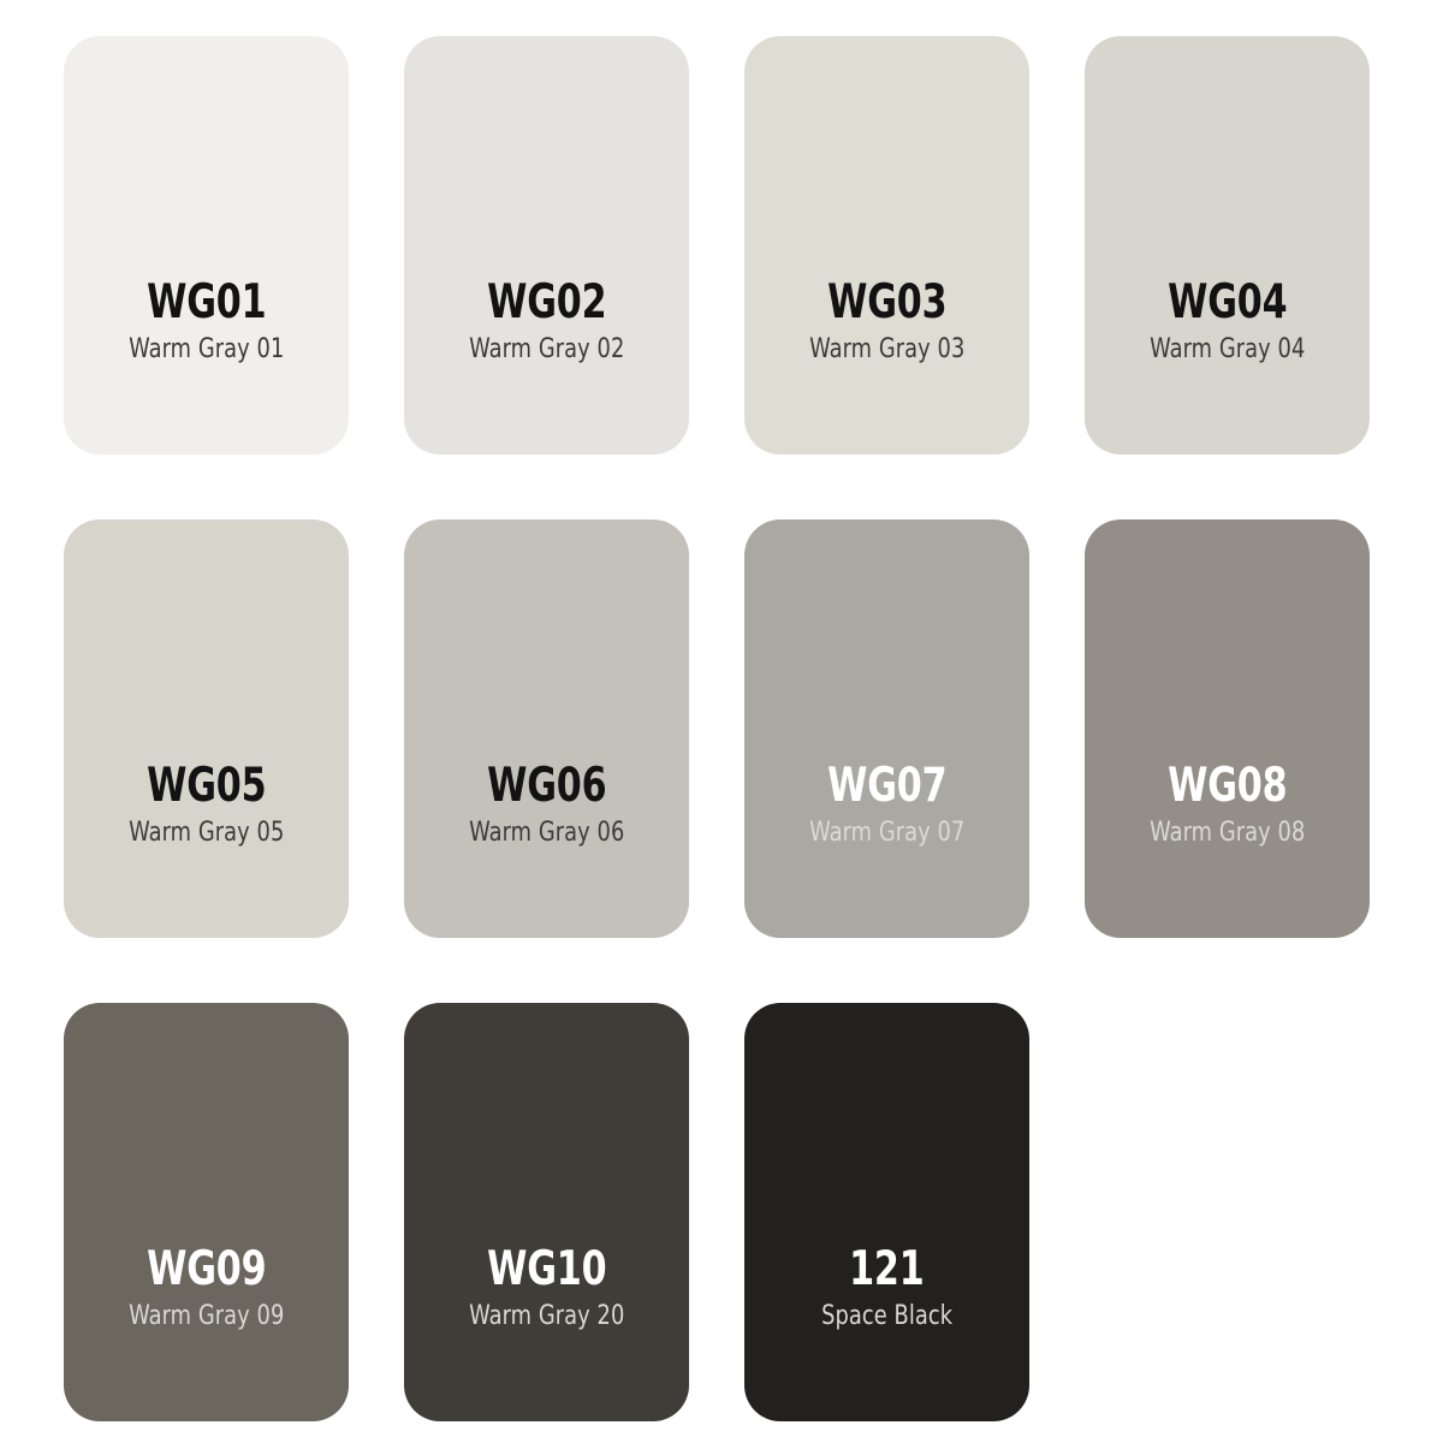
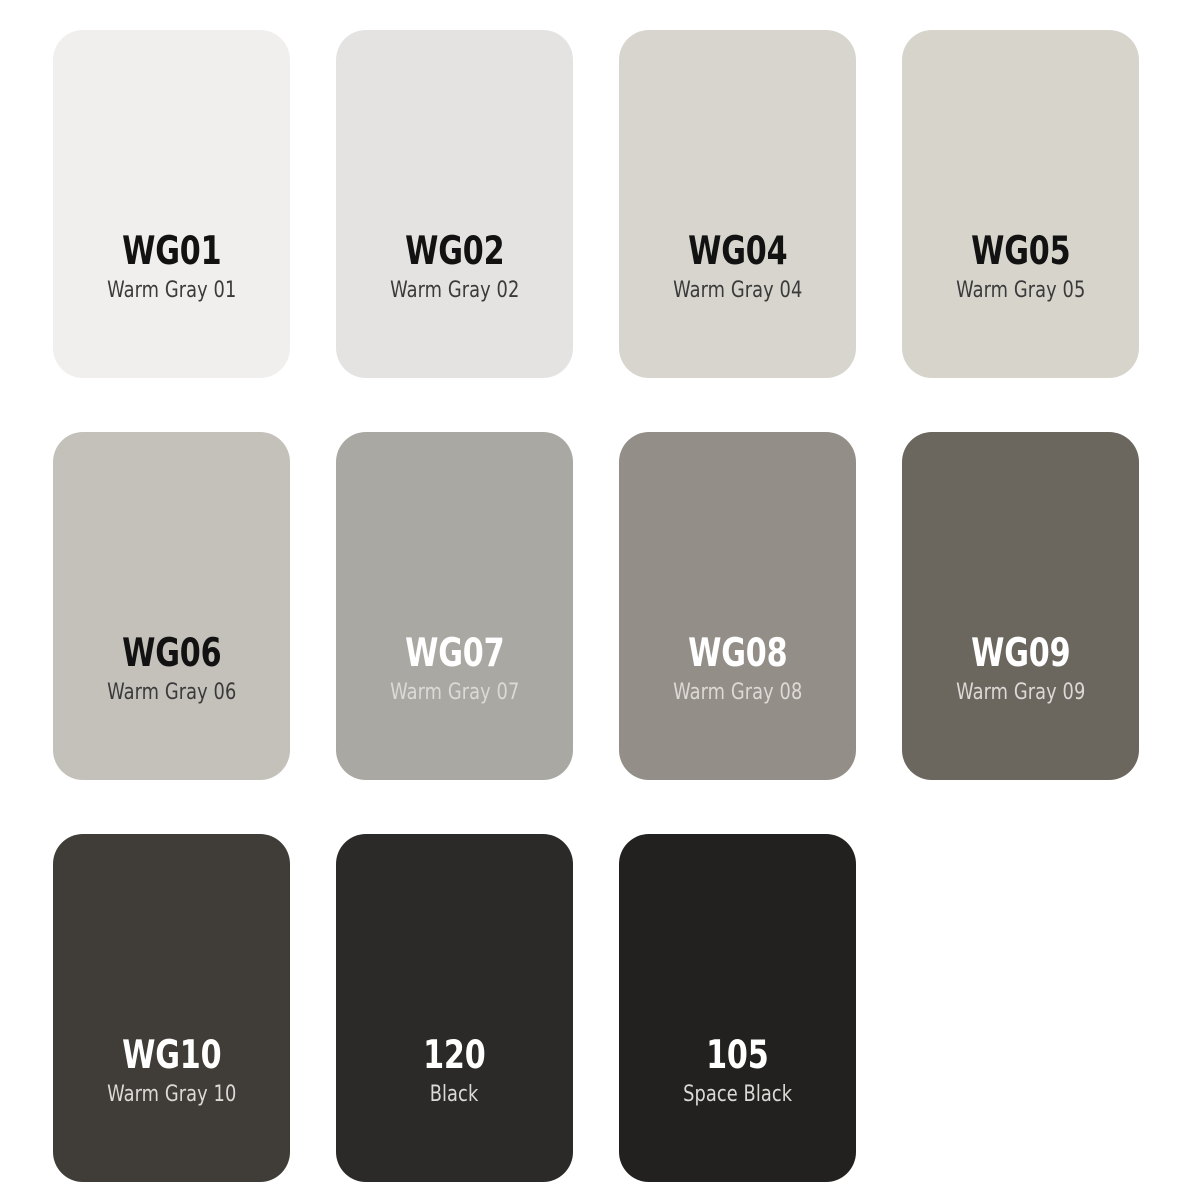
  WG01
  Warm Gray 01
  WG02
  Warm Gray 02
- WG03
- Warm Gray 03
  WG04
  Warm Gray 04
  WG05
  Warm Gray 05
  WG06
  Warm Gray 06
  WG07
  Warm Gray 07
  WG08
  Warm Gray 08
  WG09
  Warm Gray 09
  WG10
- Warm Gray 20
+ Warm Gray 10
+ 120
+ Black
- 121
+ 105
  Space Black
